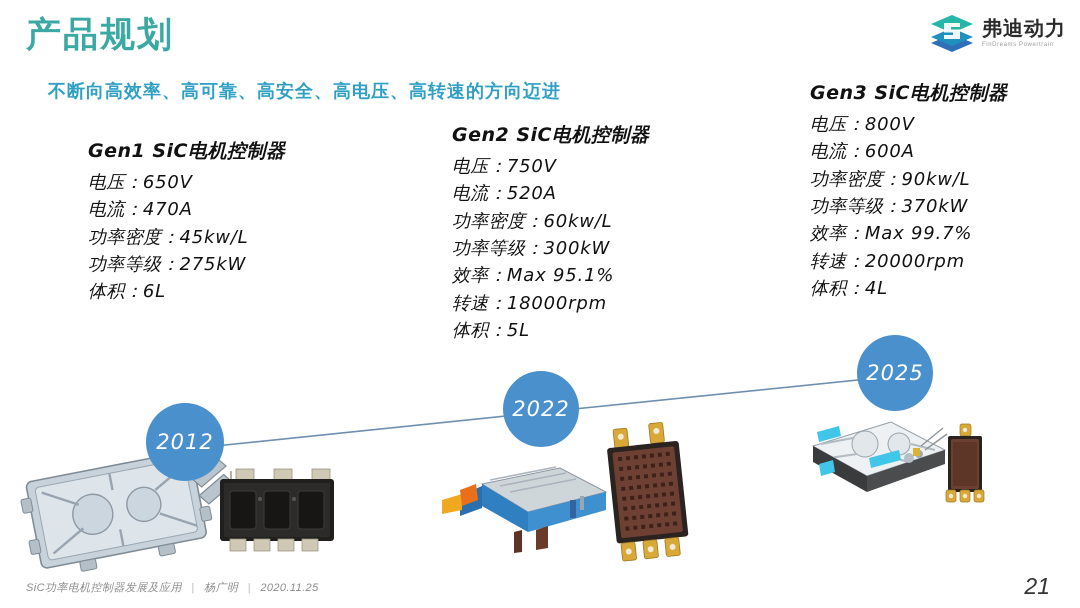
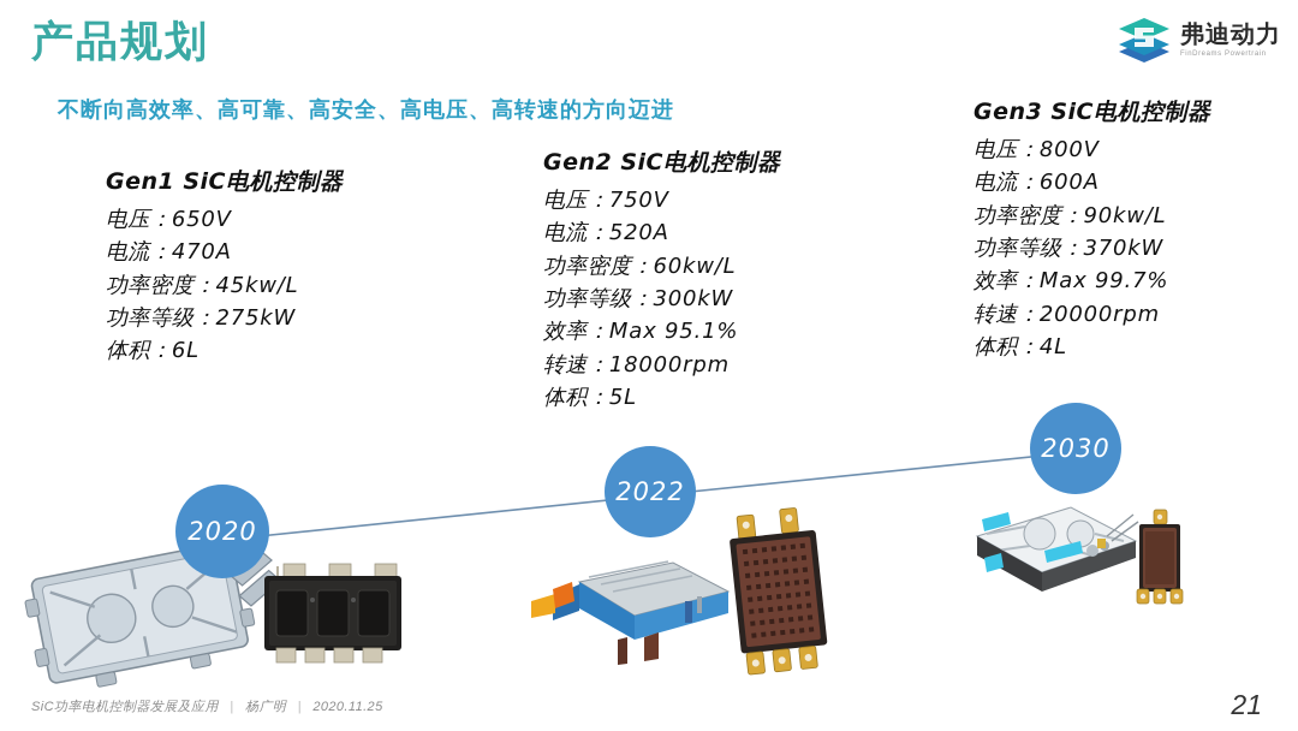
  产品规划
  不断向高效率、高可靠、高安全、高电压、高转速的方向迈进
  弗迪动力
  Gen1 SiC电机控制器
  电压：650V
  电流：470A
  功率密度：45kw/L
  功率等级：275kW
  体积：6L
  Gen2 SiC电机控制器
  电压：750V
  电流：520A
  功率密度：60kw/L
  功率等级：300kW
  效率：Max 95.1%
  转速：18000rpm
  体积：5L
  Gen3 SiC电机控制器
  电压：800V
  电流：600A
  功率密度：90kw/L
  功率等级：370kW
  效率：Max 99.7%
  转速：20000rpm
  体积：4L
- 2012
+ 2020
  2022
- 2025
+ 2030
  SiC功率电机控制器发展及应用 | 杨广明 | 2020.11.25
  21
